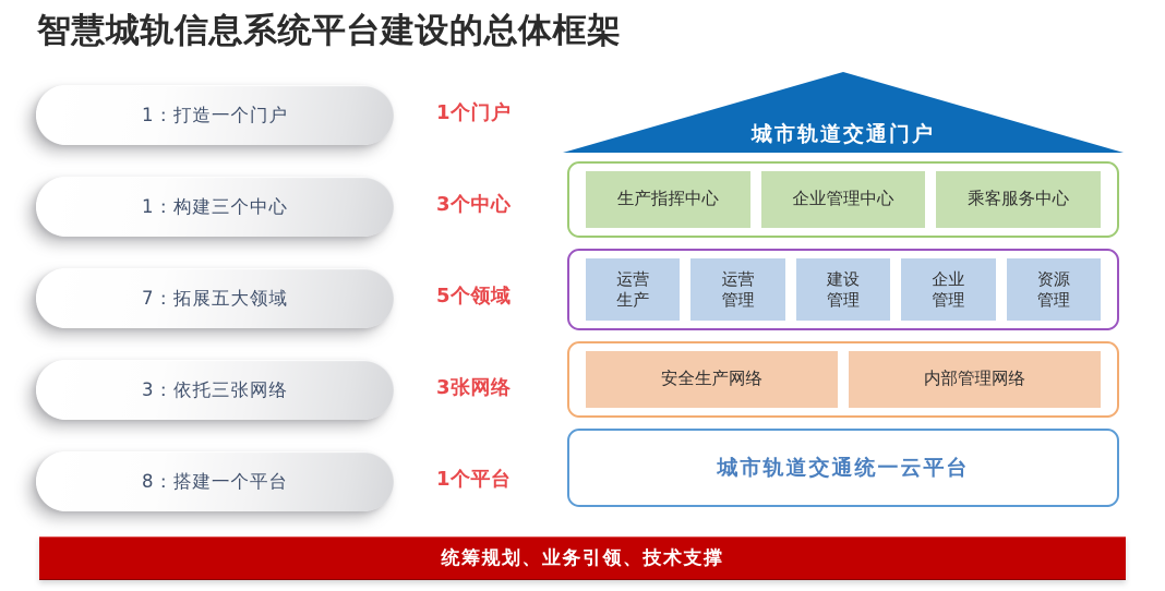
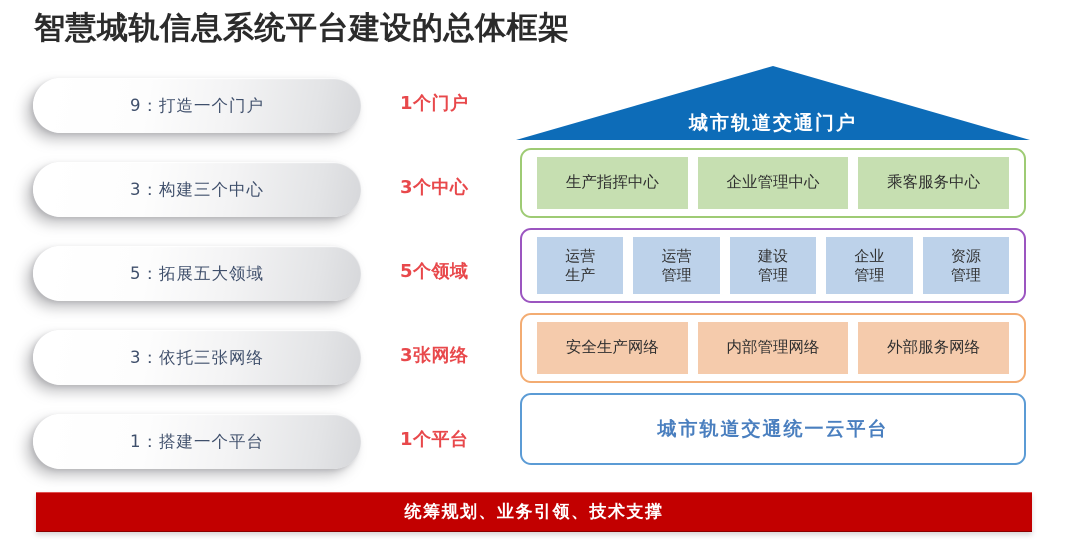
  智慧城轨信息系统平台建设的总体框架
- 1：打造一个门户
+ 9：打造一个门户
  1个门户
- 1：构建三个中心
+ 3：构建三个中心
  3个中心
- 7：拓展五大领域
+ 5：拓展五大领域
  5个领域
  3：依托三张网络
  3张网络
- 8：搭建一个平台
+ 1：搭建一个平台
  1个平台
  城市轨道交通门户
  生产指挥中心
  企业管理中心
  乘客服务中心
  运营
  生产
  运营
  管理
  建设
  管理
  企业
  管理
  资源
  管理
  安全生产网络
  内部管理网络
+ 外部服务网络
  城市轨道交通统一云平台
  统筹规划、业务引领、技术支撑
